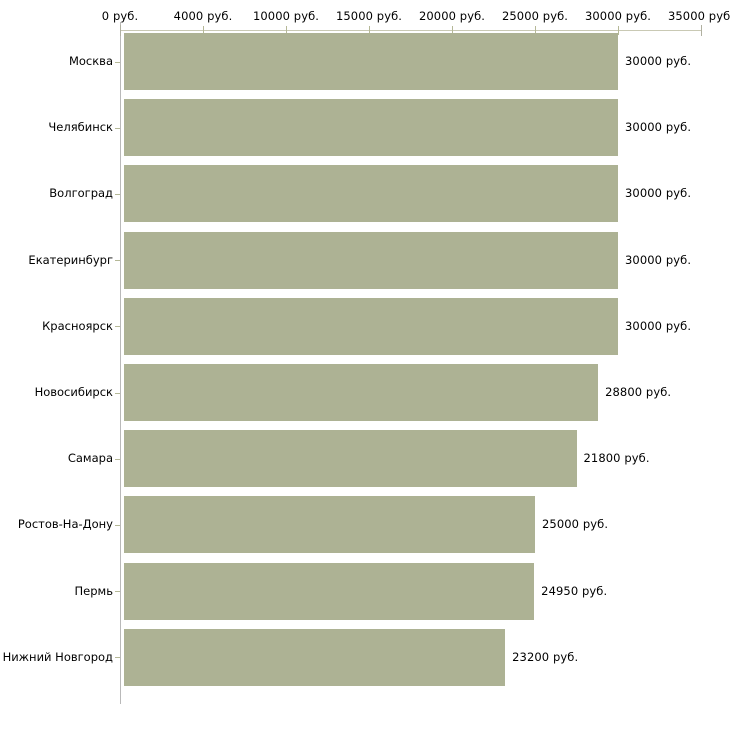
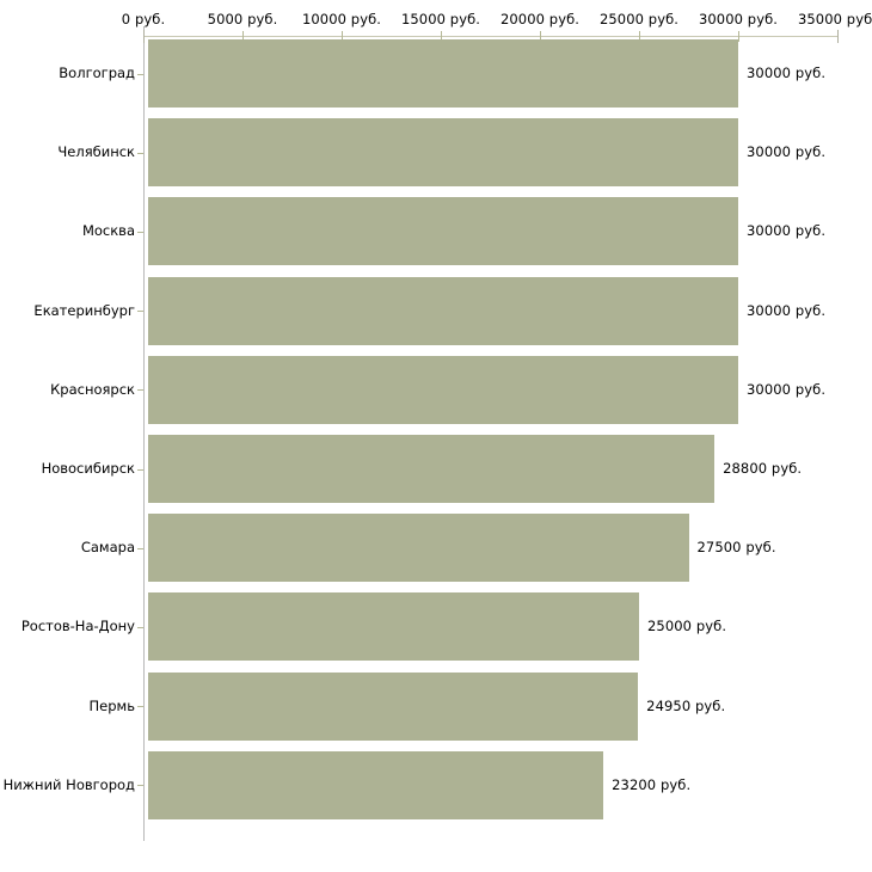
  0 руб.
- 4000 руб.
+ 5000 руб.
  10000 руб.
  15000 руб.
  20000 руб.
  25000 руб.
  30000 руб.
  35000 руб
- Москва
+ Волгоград
  Челябинск
- Волгоград
+ Москва
  Екатеринбург
  Красноярск
  Новосибирск
  Самара
  Ростов-На-Дону
  Пермь
  Нижний Новгород
  30000 руб.
  30000 руб.
  30000 руб.
  30000 руб.
  30000 руб.
  28800 руб.
- 21800 руб.
+ 27500 руб.
  25000 руб.
  24950 руб.
  23200 руб.
